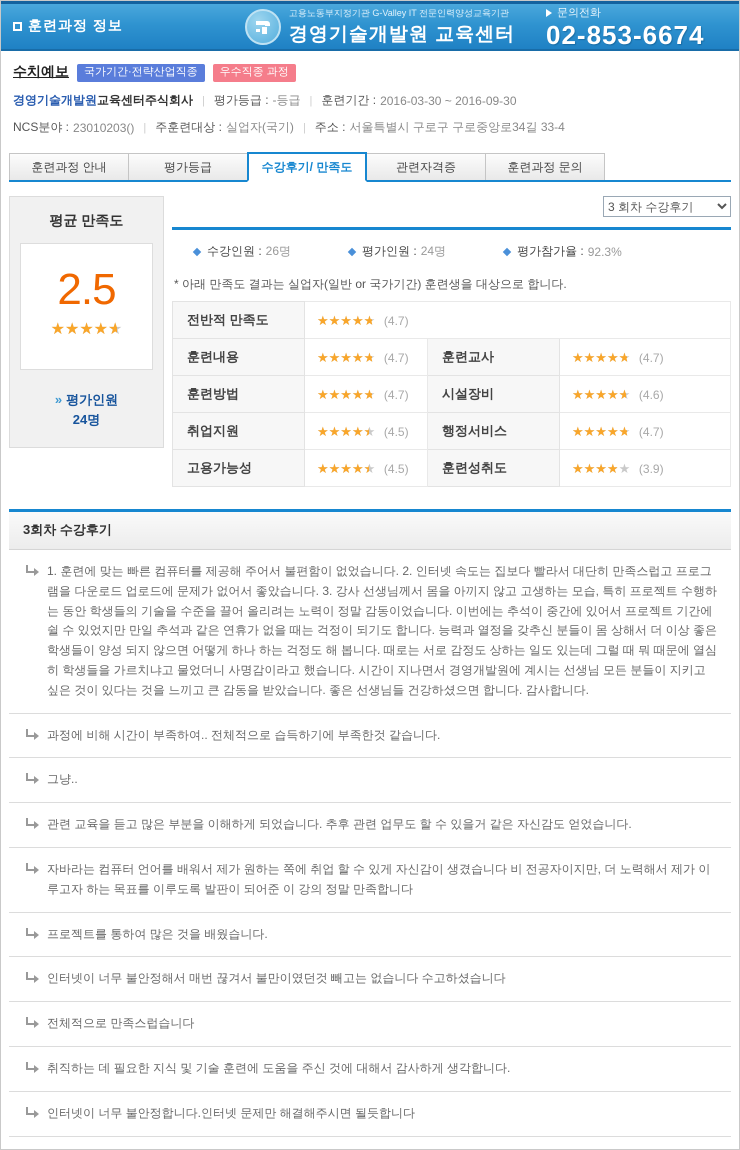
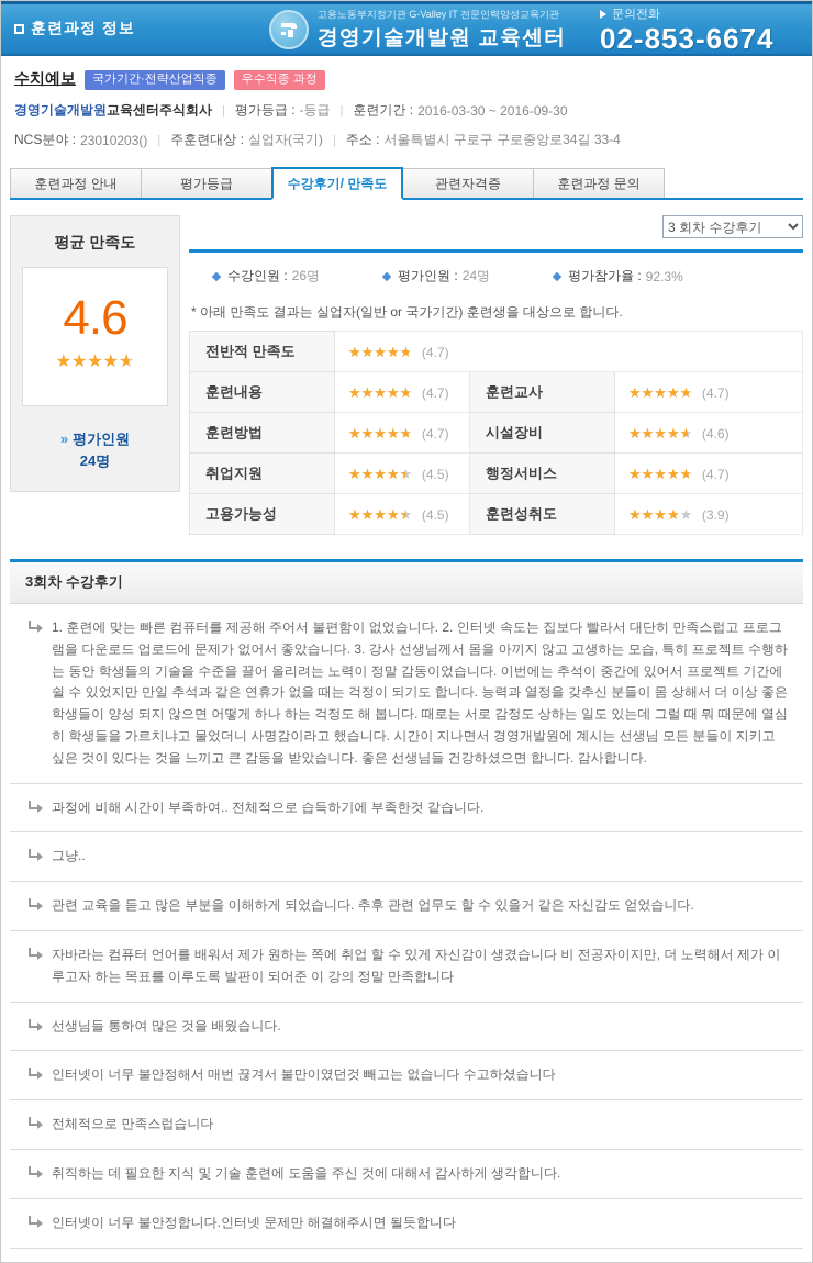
  훈련과정 정보
  고용노동부지정기관 G-Valley IT 전문인력양성교육기관
  경영기술개발원 교육센터
  문의전화
  02-853-6674
  수치예보
  국가기간·전략산업직종
  우수직종 과정
  경영기술개발원
  교육센터주식회사
  |
  평가등급 :
  -등급
  |
  훈련기간 :
  2016-03-30 ~ 2016-09-30
  NCS분야 :
  23010203()
  |
  주훈련대상 :
  실업자(국기)
  |
  주소 :
  서울특별시 구로구 구로중앙로34길 33-4
  훈련과정 안내
  평가등급
  수강후기/ 만족도
  관련자격증
  훈련과정 문의
  평균 만족도
- 2.5
+ 4.6
  ★★★★★
  » 평가인원
  24명
  3 회차 수강후기
  수강인원 :
  26명
  평가인원 :
  24명
  평가참가율 :
  92.3%
  * 아래 만족도 결과는 실업자(일반 or 국가기간) 훈련생을 대상으로 합니다.
  전반적 만족도	★★★★★★★★★★ (4.7)
  훈련내용	★★★★★★★★★★ (4.7)	훈련교사	★★★★★★★★★★ (4.7)
  훈련방법	★★★★★★★★★★ (4.7)	시설장비	★★★★★★★★★★ (4.6)
  취업지원	★★★★★★★★★★ (4.5)	행정서비스	★★★★★★★★★★ (4.7)
  고용가능성	★★★★★★★★★★ (4.5)	훈련성취도	★★★★★★★★★ (3.9)
  3회차 수강후기
  1. 훈련에 맞는 빠른 컴퓨터를 제공해 주어서 불편함이 없었습니다. 2. 인터넷 속도는 집보다 빨라서 대단히 만족스럽고 프로그램을 다운로드 업로드에 문제가 없어서 좋았습니다. 3. 강사 선생님께서 몸을 아끼지 않고 고생하는 모습, 특히 프로젝트 수행하는 동안 학생들의 기술을 수준을 끌어 올리려는 노력이 정말 감동이었습니다. 이번에는 추석이 중간에 있어서 프로젝트 기간에 쉴 수 있었지만 만일 추석과 같은 연휴가 없을 때는 걱정이 되기도 합니다. 능력과 열정을 갖추신 분들이 몸 상해서 더 이상 좋은 학생들이 양성 되지 않으면 어떻게 하나 하는 걱정도 해 봅니다. 때로는 서로 감정도 상하는 일도 있는데 그럴 때 뭐 때문에 열심히 학생들을 가르치냐고 물었더니 사명감이라고 했습니다. 시간이 지나면서 경영개발원에 계시는 선생님 모든 분들이 지키고 싶은 것이 있다는 것을 느끼고 큰 감동을 받았습니다. 좋은 선생님들 건강하셨으면 합니다. 감사합니다.
  과정에 비해 시간이 부족하여.. 전체적으로 습득하기에 부족한것 같습니다.
  그냥..
  관련 교육을 듣고 많은 부분을 이해하게 되었습니다. 추후 관련 업무도 할 수 있을거 같은 자신감도 얻었습니다.
  자바라는 컴퓨터 언어를 배워서 제가 원하는 쪽에 취업 할 수 있게 자신감이 생겼습니다 비 전공자이지만, 더 노력해서 제가 이루고자 하는 목표를 이루도록 발판이 되어준 이 강의 정말 만족합니다
- 프로젝트를 통하여 많은 것을 배웠습니다.
+ 선생님들 통하여 많은 것을 배웠습니다.
  인터넷이 너무 불안정해서 매번 끊겨서 불만이였던것 빼고는 없습니다 수고하셨습니다
  전체적으로 만족스럽습니다
  취직하는 데 필요한 지식 및 기술 훈련에 도움을 주신 것에 대해서 감사하게 생각합니다.
  인터넷이 너무 불안정합니다.인터넷 문제만 해결해주시면 될듯합니다
